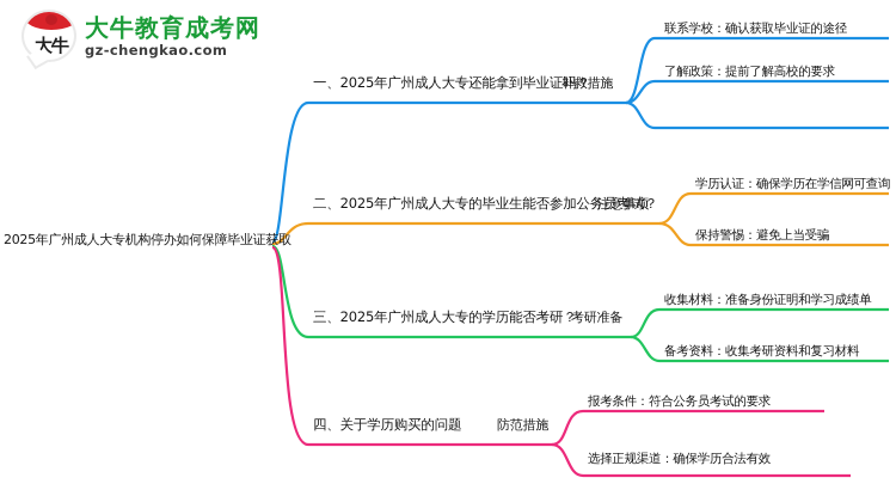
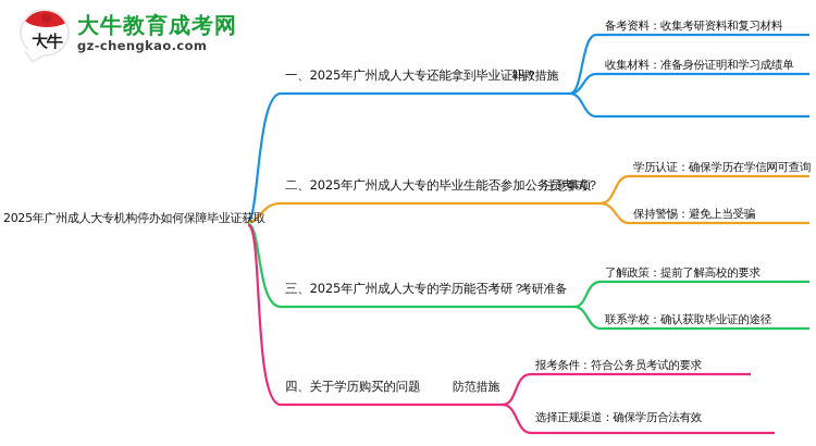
  大牛
  大牛教育成考网
  gz-chengkao.com
  2025年广州成人大专机构停办如何保障毕业证获取
  一、2025年广州成人大专还能拿到毕业证吗？
  补救措施
- 联系学校：确认获取毕业证的途径
+ 备考资料：收集考研资料和复习材料
- 了解政策：提前了解高校的要求
+ 收集材料：准备身份证明和学习成绩单
  二、2025年广州成人大专的毕业生能否参加公务员考试？
  注意事项
  学历认证：确保学历在学信网可查询
  保持警惕：避免上当受骗
  三、2025年广州成人大专的学历能否考研？
  考研准备
- 收集材料：准备身份证明和学习成绩单
+ 了解政策：提前了解高校的要求
- 备考资料：收集考研资料和复习材料
+ 联系学校：确认获取毕业证的途径
  四、关于学历购买的问题
  防范措施
  报考条件：符合公务员考试的要求
  选择正规渠道：确保学历合法有效
